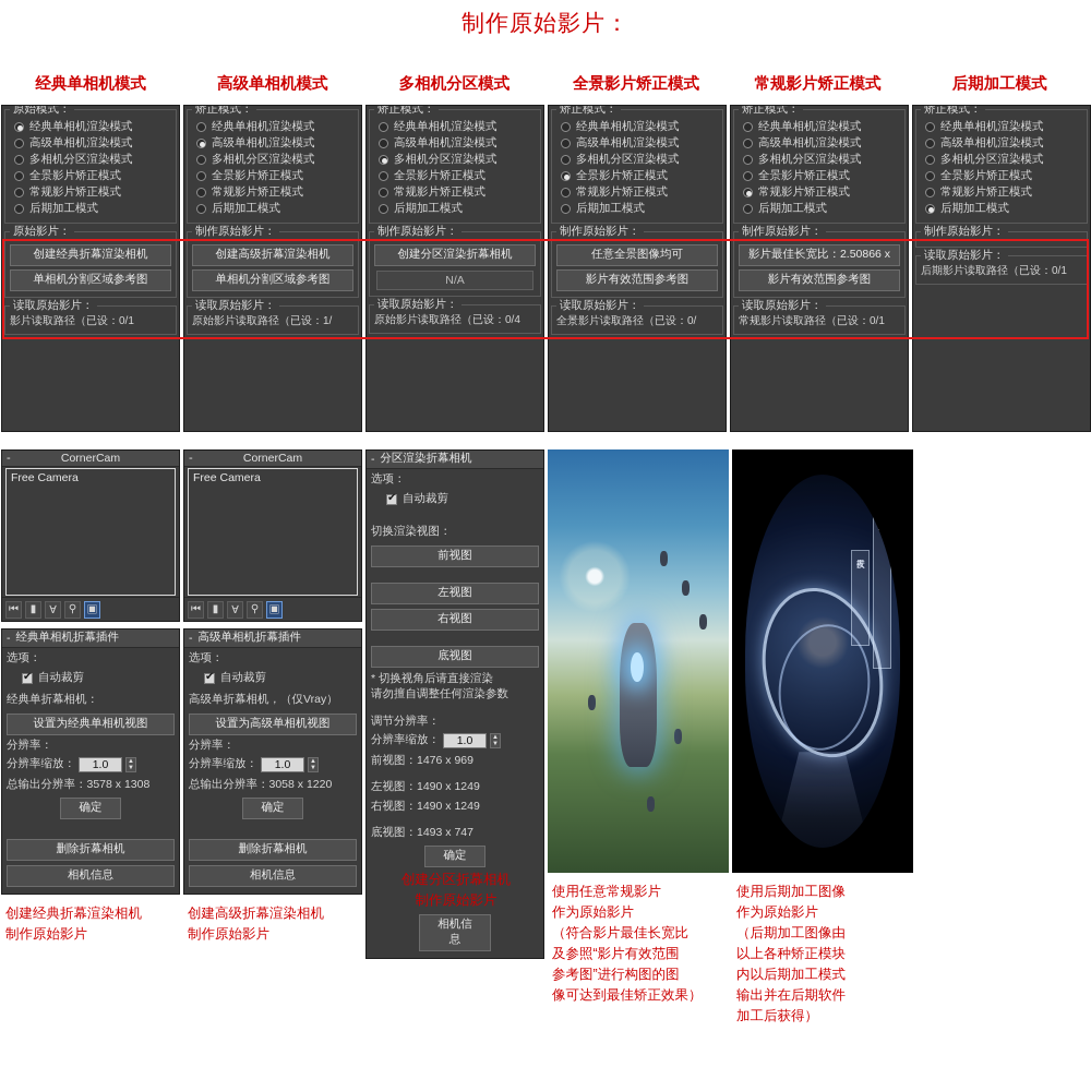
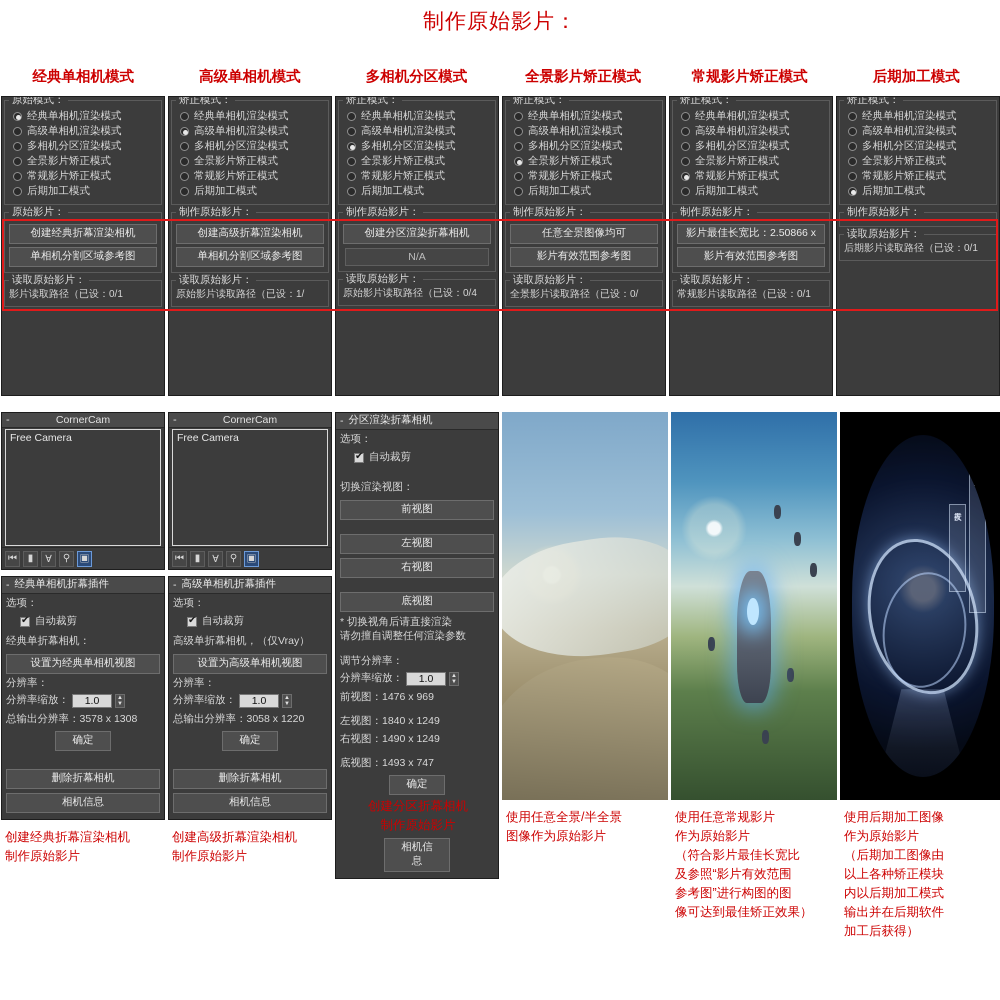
  制作原始影片：
  经典单相机模式
  高级单相机模式
  多相机分区模式
  全景影片矫正模式
  常规影片矫正模式
  后期加工模式
  原始模式：
  经典单相机渲染模式
  高级单相机渲染模式
  多相机分区渲染模式
  全景影片矫正模式
  常规影片矫正模式
  后期加工模式
  原始影片：
  创建经典折幕渲染相机
  单相机分割区域参考图
  读取原始影片：
  影片读取路径（已设：0/1
  矫正模式：
  经典单相机渲染模式
  高级单相机渲染模式
  多相机分区渲染模式
  全景影片矫正模式
  常规影片矫正模式
  后期加工模式
  制作原始影片：
  创建高级折幕渲染相机
  单相机分割区域参考图
  读取原始影片：
  原始影片读取路径（已设：1/
  矫正模式：
  经典单相机渲染模式
  高级单相机渲染模式
  多相机分区渲染模式
  全景影片矫正模式
  常规影片矫正模式
  后期加工模式
  制作原始影片：
  创建分区渲染折幕相机
  N/A
  读取原始影片：
  原始影片读取路径（已设：0/4
  矫正模式：
  经典单相机渲染模式
  高级单相机渲染模式
  多相机分区渲染模式
  全景影片矫正模式
  常规影片矫正模式
  后期加工模式
  制作原始影片：
  任意全景图像均可
  影片有效范围参考图
  读取原始影片：
  全景影片读取路径（已设：0/
  矫正模式：
  经典单相机渲染模式
  高级单相机渲染模式
  多相机分区渲染模式
  全景影片矫正模式
  常规影片矫正模式
  后期加工模式
  制作原始影片：
  影片最佳长宽比：2.50866 x
  影片有效范围参考图
  读取原始影片：
  常规影片读取路径（已设：0/1
  矫正模式：
  经典单相机渲染模式
  高级单相机渲染模式
  多相机分区渲染模式
  全景影片矫正模式
  常规影片矫正模式
  后期加工模式
  制作原始影片：
  读取原始影片：
  后期影片读取路径（已设：0/1
  -
  CornerCam
  Free Camera
  ⏮
  ▮
  ∀
  ⚲
  ▣
  -
  经典单相机折幕插件
  选项：
  自动裁剪
  经典单折幕相机：
  设置为经典单相机视图
  分辨率：
  分辨率缩放：
  1.0
  总输出分辨率：3578 x 1308
  确定
  删除折幕相机
  相机信息
  创建经典折幕渲染相机
  制作原始影片
  -
  CornerCam
  Free Camera
  ⏮
  ▮
  ∀
  ⚲
  ▣
  -
  高级单相机折幕插件
  选项：
  自动裁剪
  高级单折幕相机，（仅Vray）
  设置为高级单相机视图
  分辨率：
  分辨率缩放：
  1.0
  总输出分辨率：3058 x 1220
  确定
  删除折幕相机
  相机信息
  创建高级折幕渲染相机
  制作原始影片
  -
  分区渲染折幕相机
  选项：
  自动裁剪
  切换渲染视图：
  前视图
  左视图
  右视图
  底视图
  * 切换视角后请直接渲染
  请勿擅自调整任何渲染参数
  调节分辨率：
  分辨率缩放：
  1.0
  前视图：1476 x 969
- 左视图：1490 x 1249
+ 左视图：1840 x 1249
  右视图：1490 x 1249
  底视图：1493 x 747
  确定
  创建分区折幕相机
  制作原始影片
  相机信息
+ 使用任意全景/半全景
+ 图像作为原始影片
  使用任意常规影片
  作为原始影片
  （符合影片最佳长宽比
  及参照“影片有效范围
  参考图”进行构图的图
  像可达到最佳矫正效果）
  使用后期加工图像
  作为原始影片
  （后期加工图像由
  以上各种矫正模块
  内以后期加工模式
  输出并在后期软件
  加工后获得）
